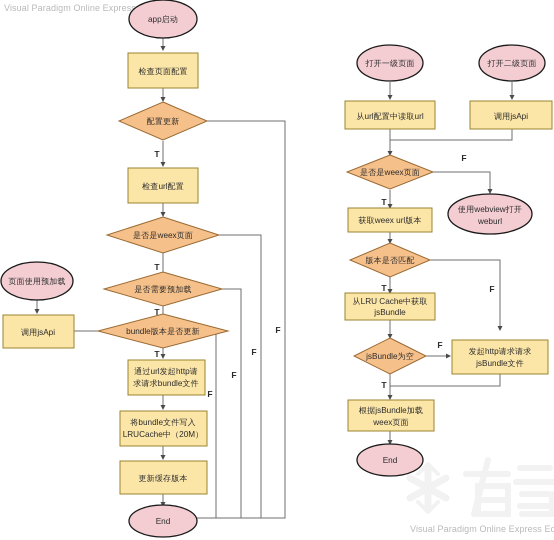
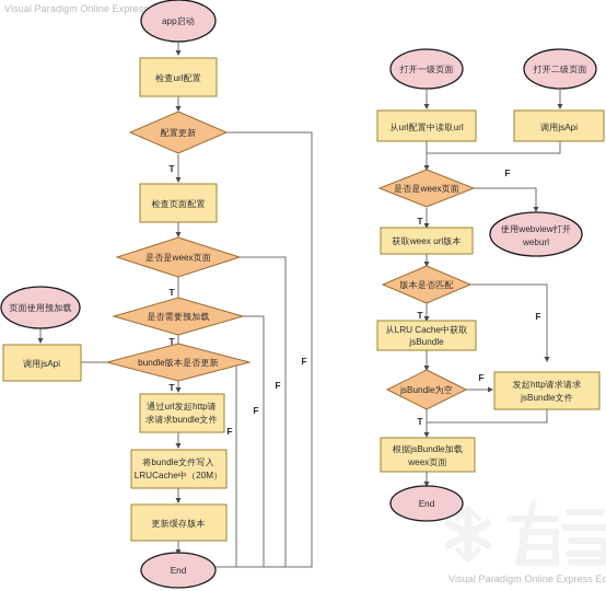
  Visual Paradigm Online Express
  Visual Paradigm Online Express Ed
  app启动
- 检查页面配置
+ 检查url配置
  配置更新
- 检查url配置
+ 检查页面配置
  是否是weex页面
  是否需要预加载
  bundle版本是否更新
  通过url发起http请
  求请求bundle文件
  将bundle文件写入
  LRUCache中（20M）
  更新缓存版本
  End
  页面使用预加载
  调用jsApi
  T
  F
  T
  F
  T
  F
  T
  F
  打开一级页面
  打开二级页面
  从url配置中读取url
  调用jsApi
  是否是weex页面
  使用webview打开
  weburl
  获取weex url版本
  版本是否匹配
  从LRU Cache中获取
  jsBundle
  jsBundle为空
  发起http请求请求
  jsBundle文件
  根据jsBundle加载
  weex页面
  End
  F
  T
  F
  T
  F
  T
